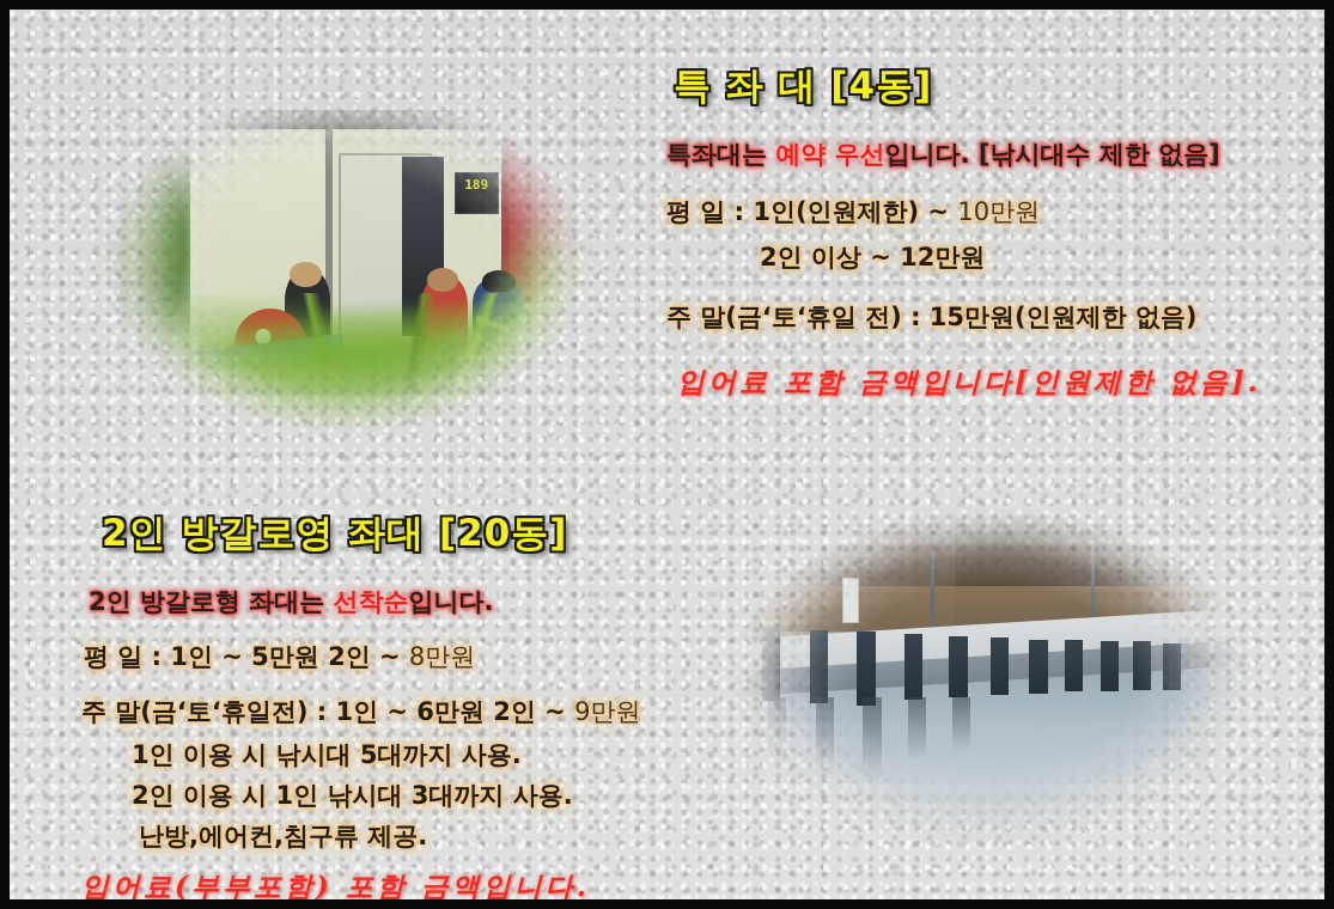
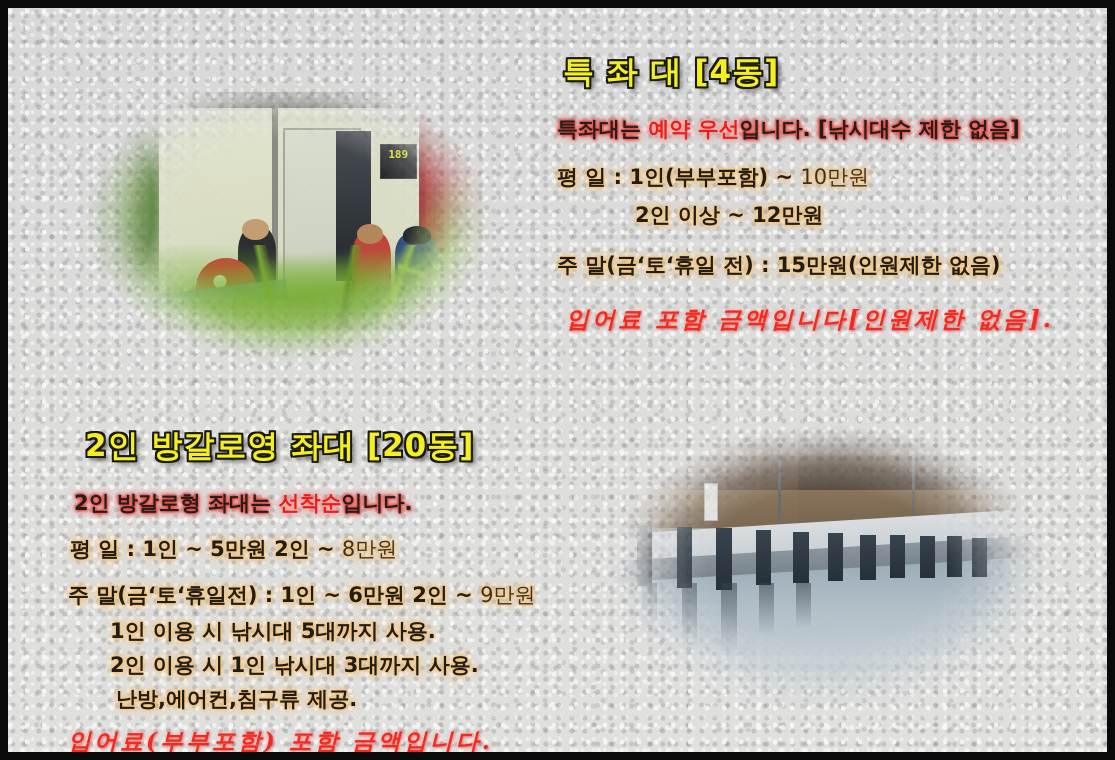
  189
  특 좌 대 [4동]
  특좌대는 예약 우선입니다. [낚시대수 제한 없음]
- 평 일 : 1인(인원제한) ~ 10만원
+ 평 일 : 1인(부부포함) ~ 10만원
  2인 이상 ~ 12만원
  주 말(금‘토‘휴일 전) : 15만원(인원제한 없음)
  입어료 포함 금액입니다[인원제한 없음].
  2인 방갈로영 좌대 [20동]
  2인 방갈로형 좌대는 선착순입니다.
  평 일 : 1인 ~ 5만원 2인 ~ 8만원
  주 말(금‘토‘휴일전) : 1인 ~ 6만원 2인 ~ 9만원
  1인 이용 시 낚시대 5대까지 사용.
  2인 이용 시 1인 낚시대 3대까지 사용.
  난방,에어컨,침구류 제공.
  입어료(부부포함) 포함 금액입니다.
